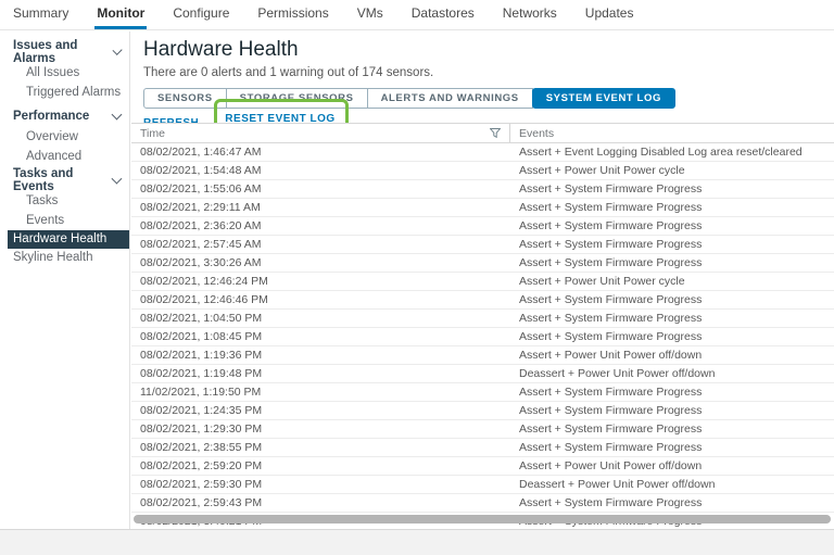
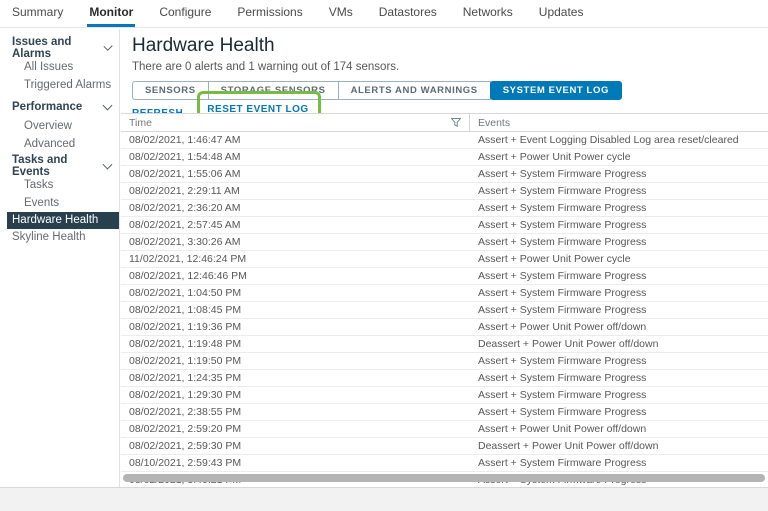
  Summary
  Monitor
  Configure
  Permissions
  VMs
  Datastores
  Networks
  Updates
  Issues and Alarms
  All Issues
  Triggered Alarms
  Performance
  Overview
  Advanced
  Tasks and Events
  Tasks
  Events
  Hardware Health
  Skyline Health
  Hardware Health
  There are 0 alerts and 1 warning out of 174 sensors.
  SENSORS
  STORAGE SENSORS
  ALERTS AND WARNINGS
  SYSTEM EVENT LOG
  RESET EVENT LOG
  Time
  Events
  08/02/2021, 1:46:47 AM
  Assert + Event Logging Disabled Log area reset/cleared
  08/02/2021, 1:54:48 AM
  Assert + Power Unit Power cycle
  08/02/2021, 1:55:06 AM
  Assert + System Firmware Progress
  08/02/2021, 2:29:11 AM
  Assert + System Firmware Progress
  08/02/2021, 2:36:20 AM
  Assert + System Firmware Progress
  08/02/2021, 2:57:45 AM
  Assert + System Firmware Progress
  08/02/2021, 3:30:26 AM
  Assert + System Firmware Progress
- 08/02/2021, 12:46:24 PM
+ 11/02/2021, 12:46:24 PM
  Assert + Power Unit Power cycle
  08/02/2021, 12:46:46 PM
  Assert + System Firmware Progress
  08/02/2021, 1:04:50 PM
  Assert + System Firmware Progress
  08/02/2021, 1:08:45 PM
  Assert + System Firmware Progress
  08/02/2021, 1:19:36 PM
  Assert + Power Unit Power off/down
  08/02/2021, 1:19:48 PM
  Deassert + Power Unit Power off/down
- 11/02/2021, 1:19:50 PM
+ 08/02/2021, 1:19:50 PM
  Assert + System Firmware Progress
  08/02/2021, 1:24:35 PM
  Assert + System Firmware Progress
  08/02/2021, 1:29:30 PM
  Assert + System Firmware Progress
  08/02/2021, 2:38:55 PM
  Assert + System Firmware Progress
  08/02/2021, 2:59:20 PM
  Assert + Power Unit Power off/down
  08/02/2021, 2:59:30 PM
  Deassert + Power Unit Power off/down
- 08/02/2021, 2:59:43 PM
+ 08/10/2021, 2:59:43 PM
  Assert + System Firmware Progress
